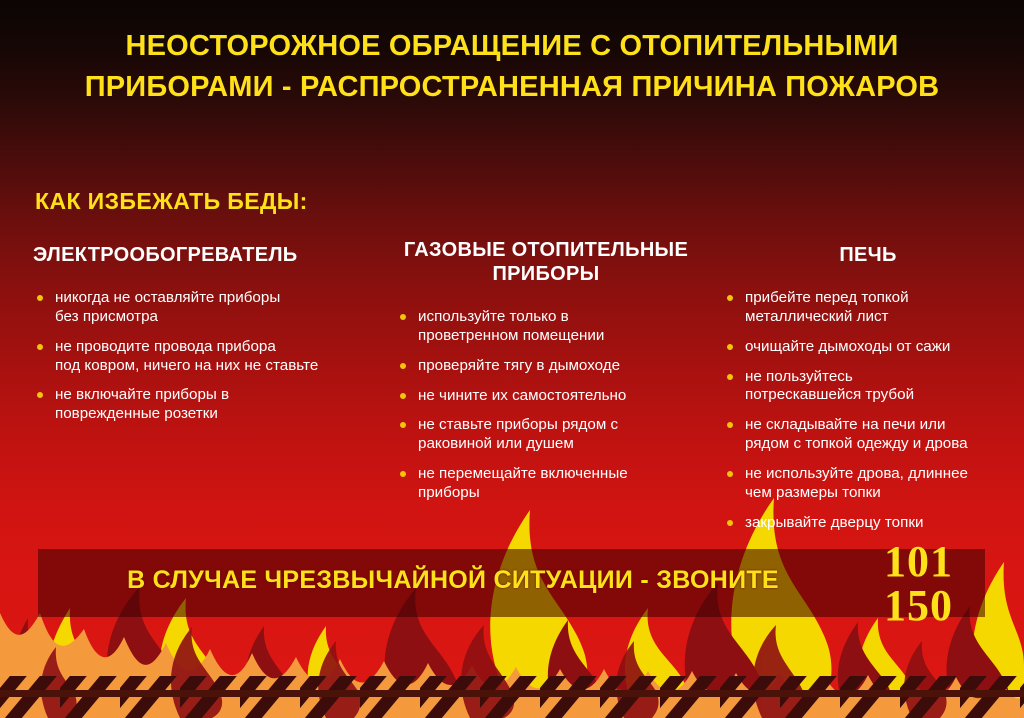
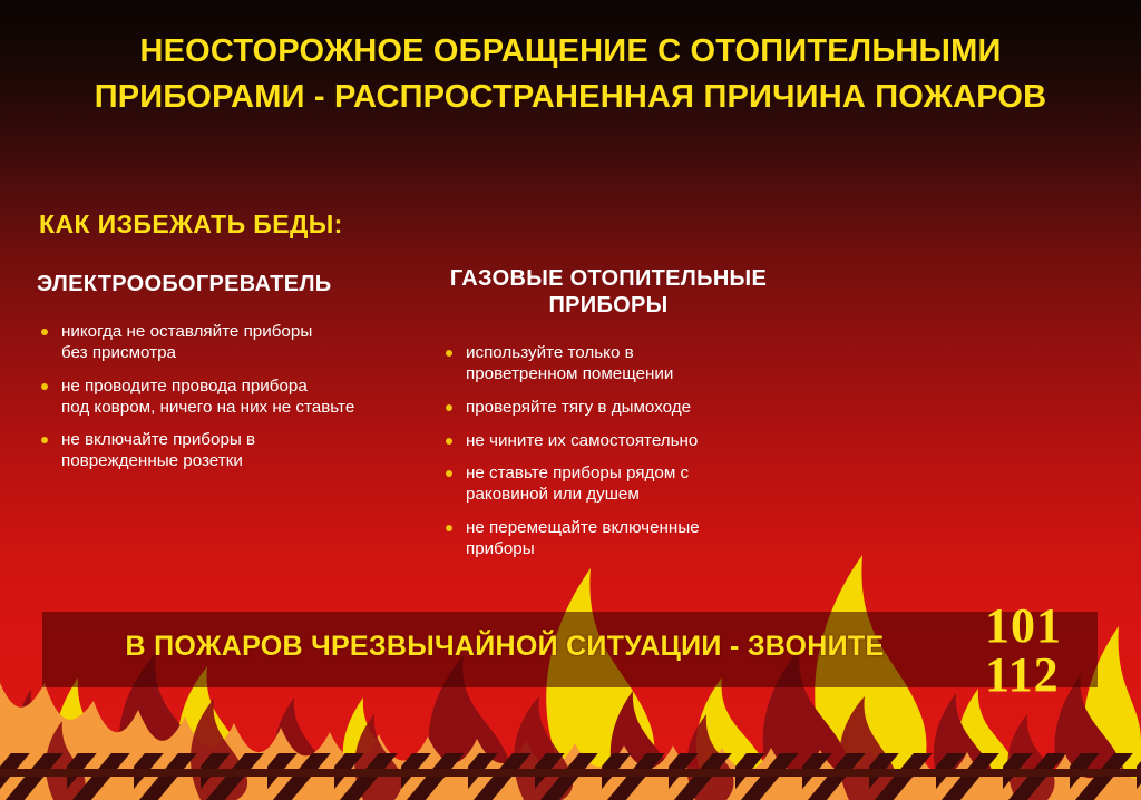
  НЕОСТОРОЖНОЕ ОБРАЩЕНИЕ С ОТОПИТЕЛЬНЫМИ
  ПРИБОРАМИ - РАСПРОСТРАНЕННАЯ ПРИЧИНА ПОЖАРОВ
  КАК ИЗБЕЖАТЬ БЕДЫ:
  ЭЛЕКТРООБОГРЕВАТЕЛЬ
  никогда не оставляйте приборы
  без присмотра
  не проводите провода прибора
  под ковром, ничего на них не ставьте
  не включайте приборы в
  поврежденные розетки
  ГАЗОВЫЕ ОТОПИТЕЛЬНЫЕ
  ПРИБОРЫ
  используйте только в
  проветренном помещении
  проверяйте тягу в дымоходе
  не чините их самостоятельно
  не ставьте приборы рядом с
  раковиной или душем
  не перемещайте включенные
  приборы
- ПЕЧЬ
- прибейте перед топкой
- металлический лист
- очищайте дымоходы от сажи
- не пользуйтесь
- потрескавшейся трубой
- не складывайте на печи или
- рядом с топкой одежду и дрова
- не используйте дрова, длиннее
- чем размеры топки
- закрывайте дверцу топки
- В СЛУЧАЕ ЧРЕЗВЫЧАЙНОЙ СИТУАЦИИ - ЗВОНИТЕ
+ В ПОЖАРОВ ЧРЕЗВЫЧАЙНОЙ СИТУАЦИИ - ЗВОНИТЕ
  101
- 150
+ 112
